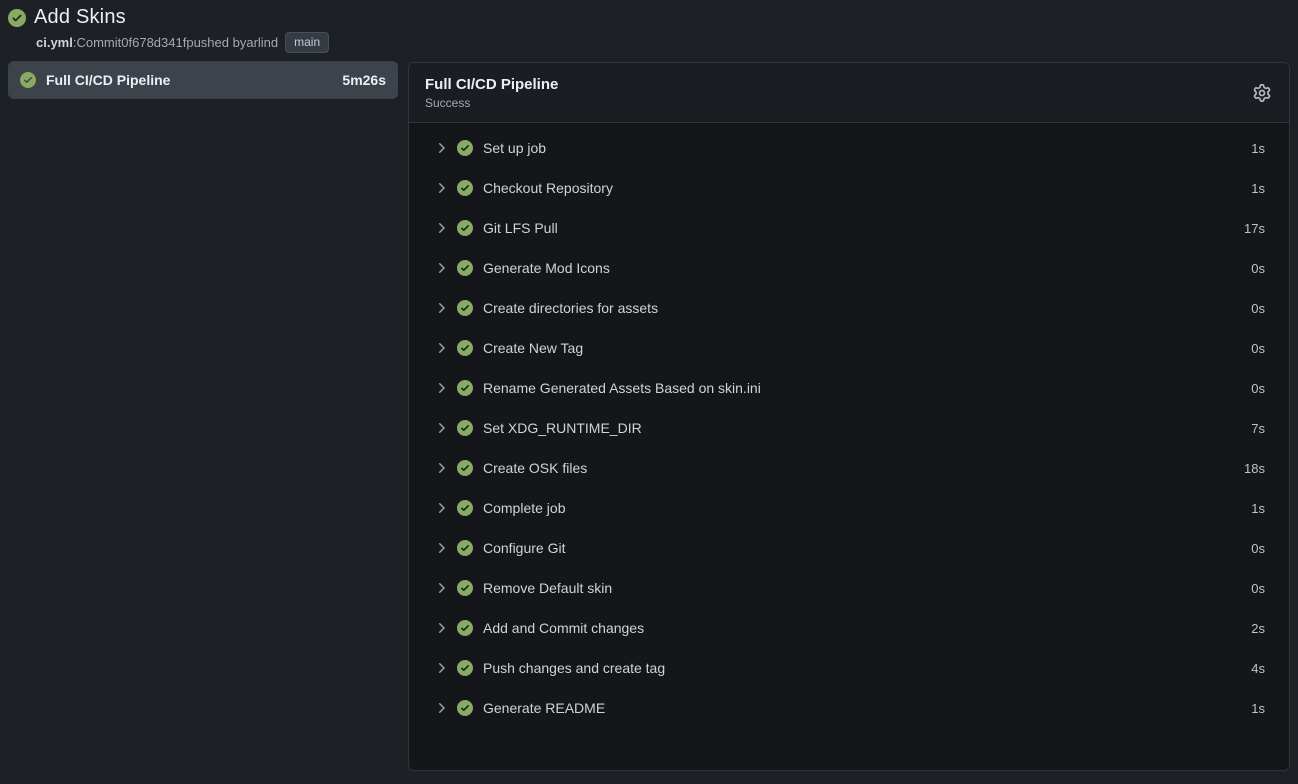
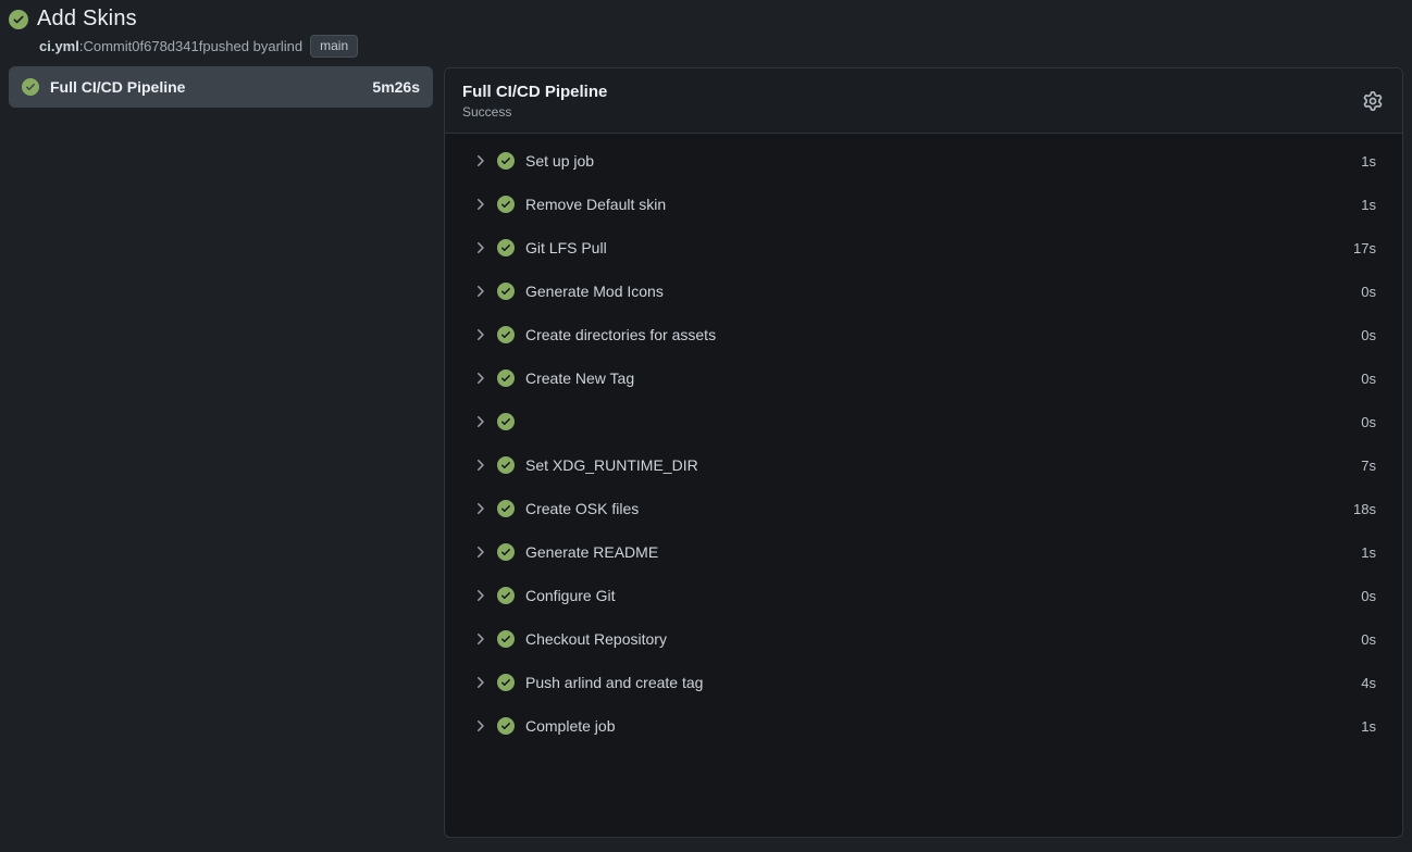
  Add Skins
  ci.yml
  :
  Commit
  0f678d341f
  pushed by
  arlind
  main
  Full CI/CD Pipeline
  5m26s
  Full CI/CD Pipeline
  Success
  Set up job
  1s
- Checkout Repository
+ Remove Default skin
  1s
  Git LFS Pull
  17s
  Generate Mod Icons
  0s
  Create directories for assets
  0s
  Create New Tag
  0s
- Rename Generated Assets Based on skin.ini
  0s
  Set XDG_RUNTIME_DIR
  7s
  Create OSK files
  18s
- Complete job
+ Generate README
  1s
  Configure Git
  0s
- Remove Default skin
+ Checkout Repository
  0s
- Add and Commit changes
- 2s
- Push changes and create tag
+ Push arlind and create tag
  4s
- Generate README
+ Complete job
  1s
